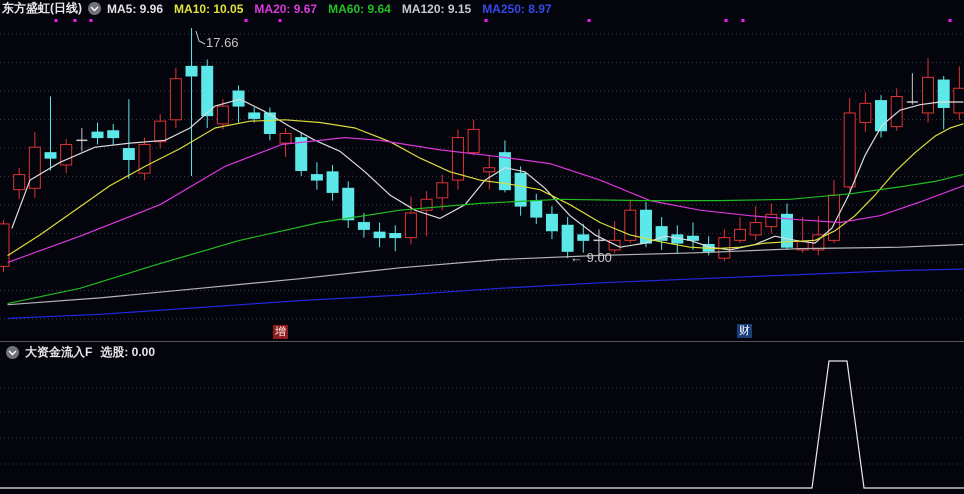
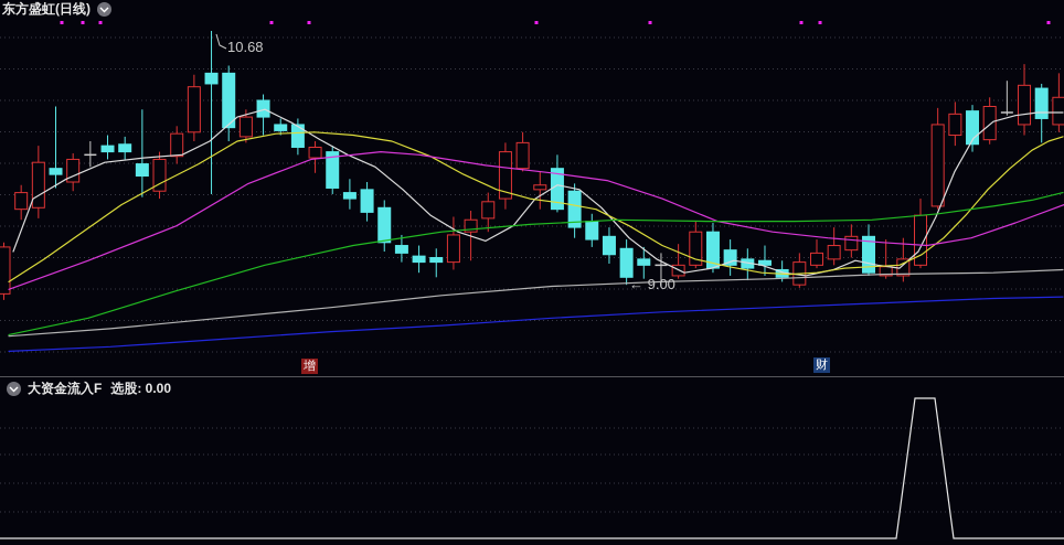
- 17.66
+ 10.68
  ← 9.00
  东方盛虹(日线)
- MA5: 9.96 MA10: 10.05 MA20: 9.67 MA60: 9.64 MA120: 9.15 MA250: 8.97
  大资金流入F
  选股: 0.00
  增
  财
